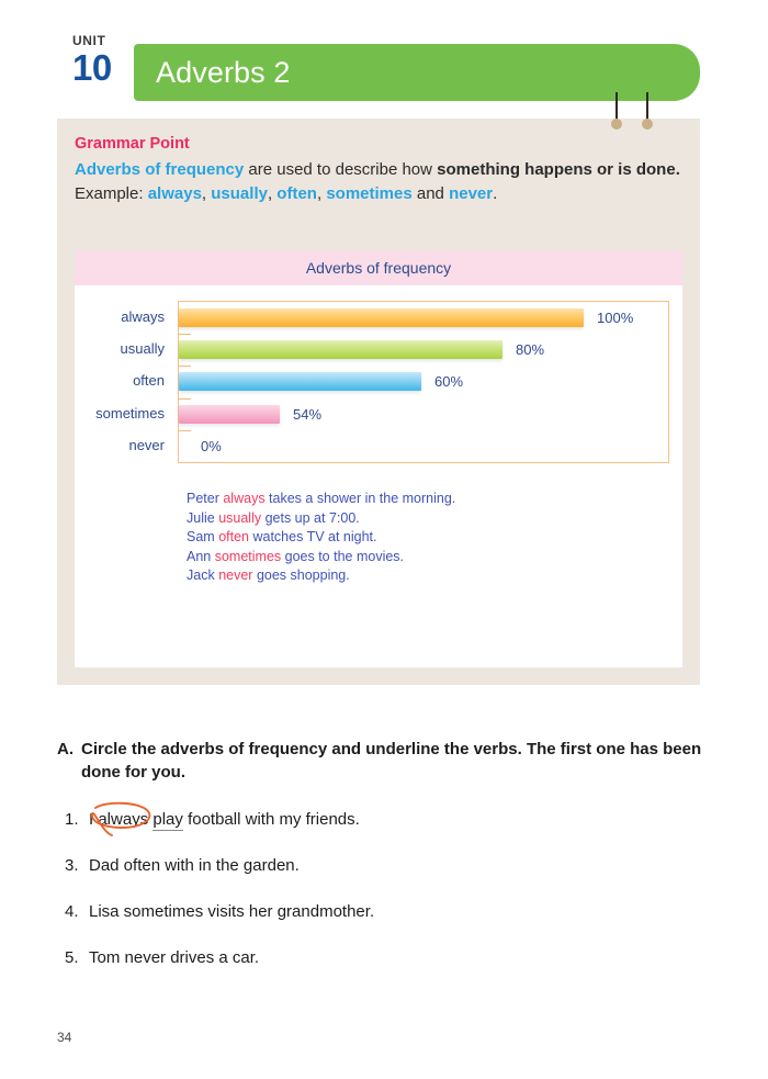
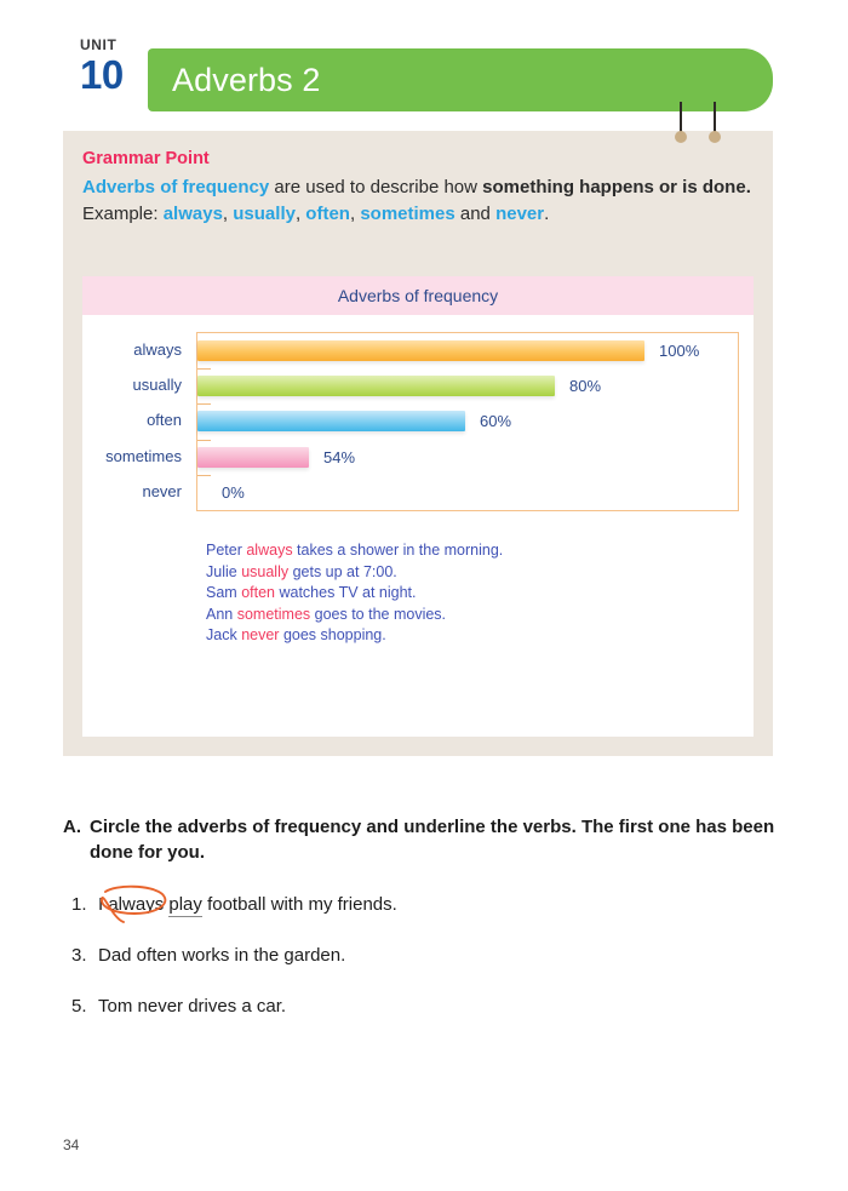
  UNIT
  10
  Adverbs 2
  Grammar Point
  Adverbs of frequency are used to describe how something happens or is done. Example: always, usually, often, sometimes and never.
  Adverbs of frequency
  always
  usually
  often
  sometimes
  never
  100%
  80%
  60%
  54%
  0%
  Peter always takes a shower in the morning.
  Julie usually gets up at 7:00.
  Sam often watches TV at night.
  Ann sometimes goes to the movies.
  Jack never goes shopping.
  A.
  Circle the adverbs of frequency and underline the verbs. The first one has been done for you.
  1.
  I always play football with my friends.
  3.
- Dad often with in the garden.
+ Dad often works in the garden.
- 4.
- Lisa sometimes visits her grandmother.
  5.
  Tom never drives a car.
  34
